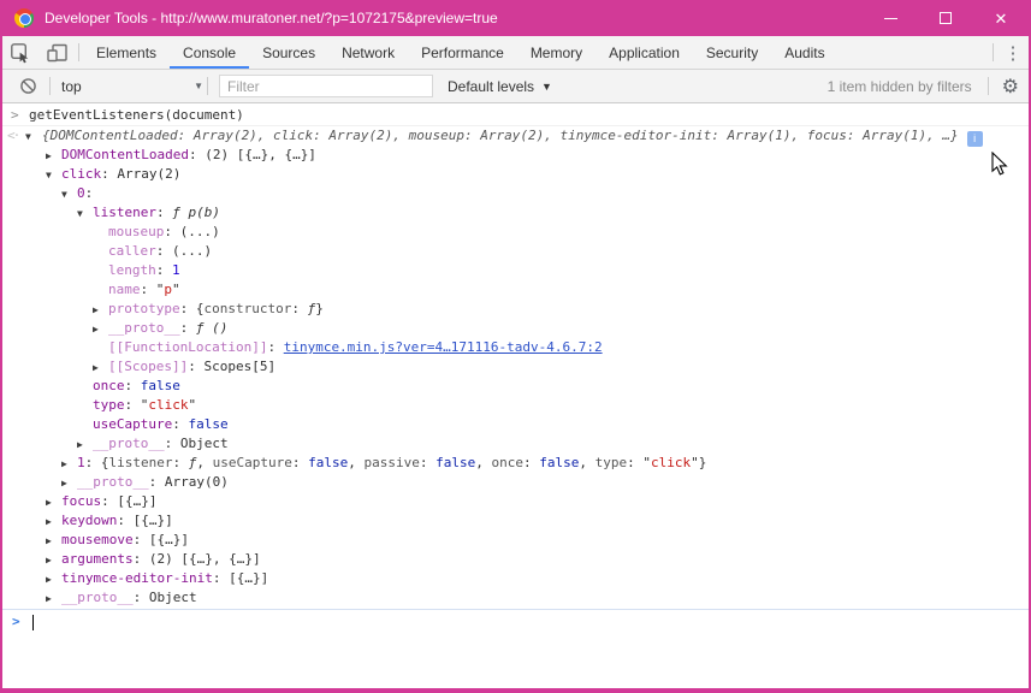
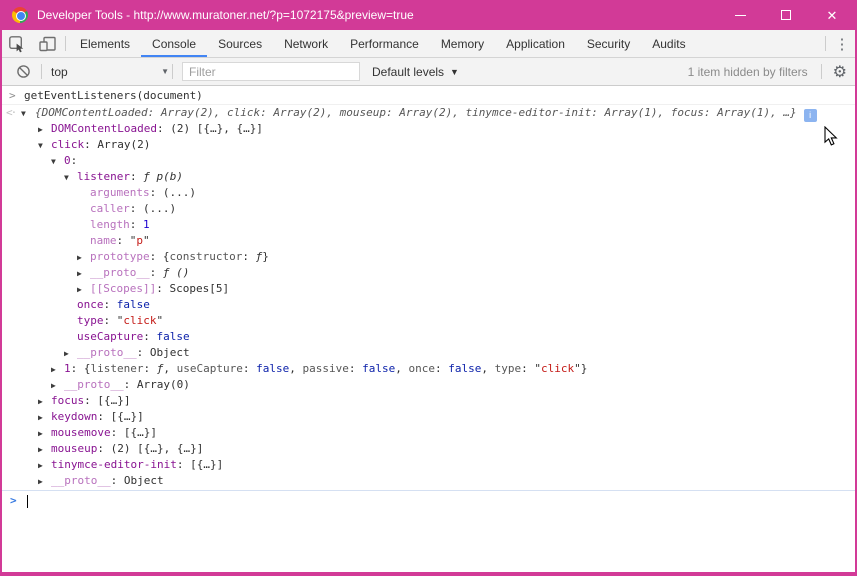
  Developer Tools - http://www.muratoner.net/?p=1072175&preview=true
  ✕
  Elements
  Console
  Sources
  Network
  Performance
  Memory
  Application
  Security
  Audits
  ⋮
  top
  ▼
  Filter
  Default levels
  ▼
  1 item hidden by filters
  ⚙
  >
  getEventListeners(document)
  <·
  ▼
  {DOMContentLoaded: Array(2), click: Array(2), mouseup: Array(2), tinymce-editor-init: Array(1), focus: Array(1), …} i
  ▶
  DOMContentLoaded: (2) [{…}, {…}]
  ▼
  click: Array(2)
  ▼
  0:
  ▼
  listener: ƒ p(b)
- mouseup: (...)
+ arguments: (...)
  caller: (...)
  length: 1
  name: "p"
  ▶
  prototype: {constructor: ƒ}
  ▶
  __proto__: ƒ ()
- [[FunctionLocation]]: tinymce.min.js?ver=4…171116-tadv-4.6.7:2
  ▶
  [[Scopes]]: Scopes[5]
  once: false
  type: "click"
  useCapture: false
  ▶
  __proto__: Object
  ▶
  1: {listener: ƒ, useCapture: false, passive: false, once: false, type: "click"}
  ▶
  __proto__: Array(0)
  ▶
  focus: [{…}]
  ▶
  keydown: [{…}]
  ▶
  mousemove: [{…}]
  ▶
- arguments: (2) [{…}, {…}]
+ mouseup: (2) [{…}, {…}]
  ▶
  tinymce-editor-init: [{…}]
  ▶
  __proto__: Object
  >
